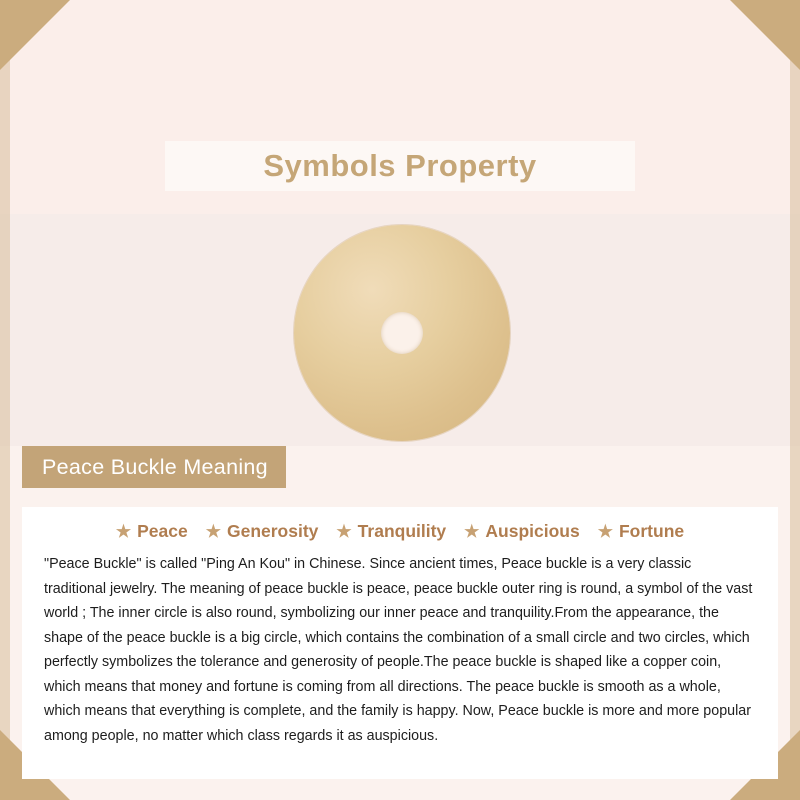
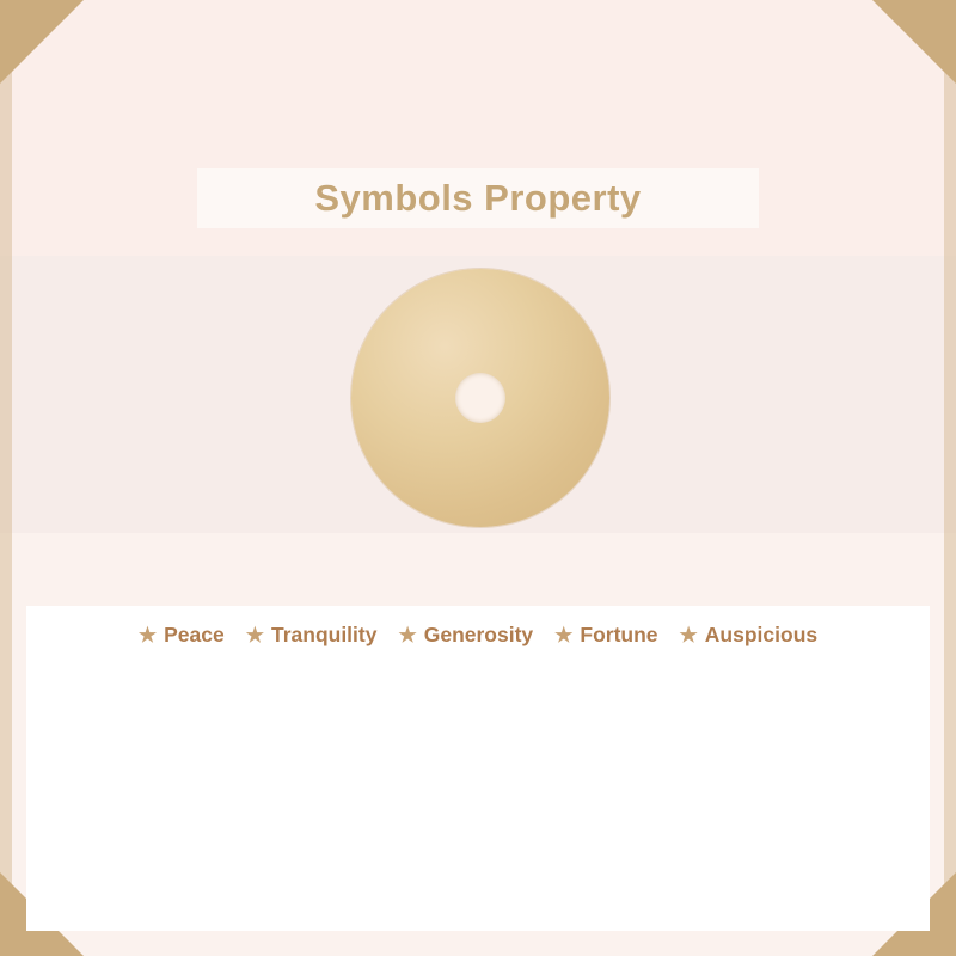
  Symbols Property
- Peace Buckle Meaning
  ★
  Peace
  ★
- Generosity
+ Tranquility
  ★
- Tranquility
+ Generosity
  ★
- Auspicious
+ Fortune
  ★
- Fortune
+ Auspicious
- "Peace Buckle" is called "Ping An Kou" in Chinese. Since ancient times, Peace buckle is a very classic traditional jewelry. The meaning of peace buckle is peace, peace buckle outer ring is round, a symbol of the vast world ; The inner circle is also round, symbolizing our inner peace and tranquility.From the appearance, the shape of the peace buckle is a big circle, which contains the combination of a small circle and two circles, which perfectly symbolizes the tolerance and generosity of people.The peace buckle is shaped like a copper coin, which means that money and fortune is coming from all directions. The peace buckle is smooth as a whole, which means that everything is complete, and the family is happy. Now, Peace buckle is more and more popular among people, no matter which class regards it as auspicious.
